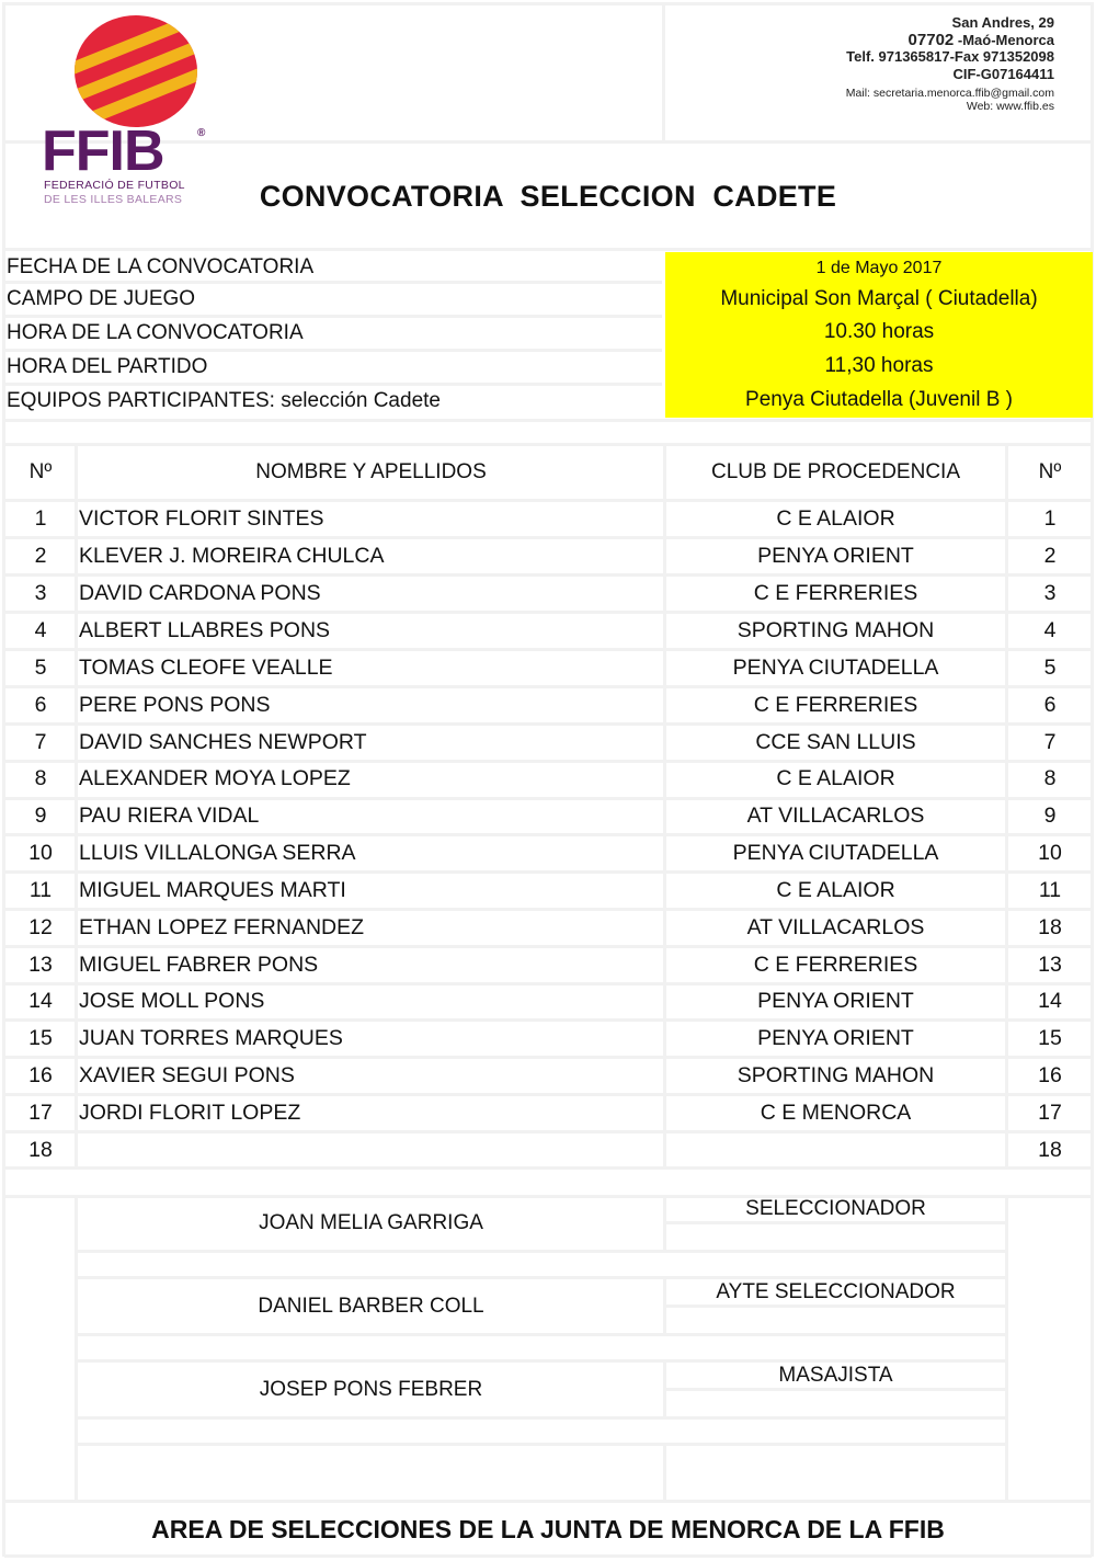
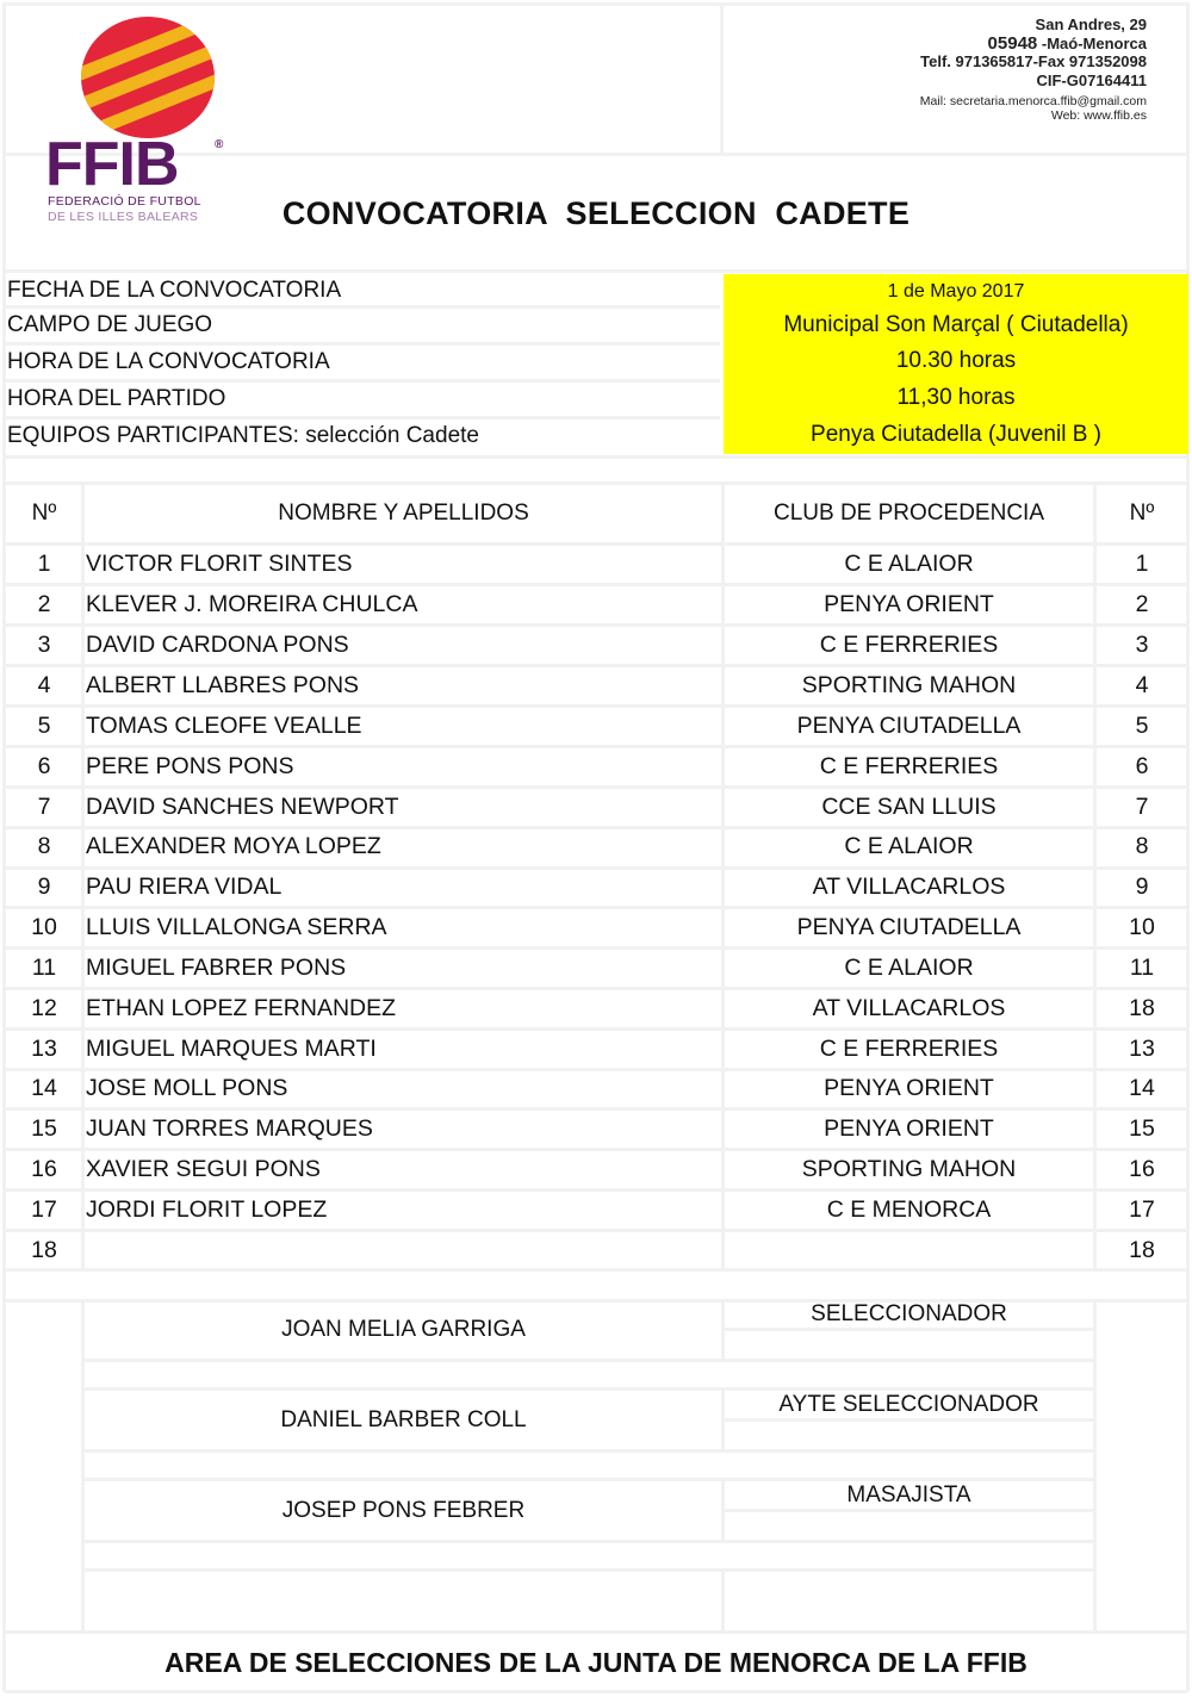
  FFIB
  ®
  FEDERACIÓ DE FUTBOL
  DE LES ILLES BALEARS
  San Andres, 29
- 07702 -Maó-Menorca
+ 05948 -Maó-Menorca
  Telf. 971365817-Fax 971352098
  CIF-G07164411
  Mail: secretaria.menorca.ffib@gmail.com
  Web: www.ffib.es
  CONVOCATORIA SELECCION CADETE
  FECHA DE LA CONVOCATORIA
  CAMPO DE JUEGO
  HORA DE LA CONVOCATORIA
  HORA DEL PARTIDO
  EQUIPOS PARTICIPANTES: selección Cadete
  1 de Mayo 2017
  Municipal Son Marçal ( Ciutadella)
  10.30 horas
  11,30 horas
  Penya Ciutadella (Juvenil B )
  Nº
  NOMBRE Y APELLIDOS
  CLUB DE PROCEDENCIA
  Nº
  1
  VICTOR FLORIT SINTES
  C E ALAIOR
  1
  2
  KLEVER J. MOREIRA CHULCA
  PENYA ORIENT
  2
  3
  DAVID CARDONA PONS
  C E FERRERIES
  3
  4
  ALBERT LLABRES PONS
  SPORTING MAHON
  4
  5
  TOMAS CLEOFE VEALLE
  PENYA CIUTADELLA
  5
  6
  PERE PONS PONS
  C E FERRERIES
  6
  7
  DAVID SANCHES NEWPORT
  CCE SAN LLUIS
  7
  8
  ALEXANDER MOYA LOPEZ
  C E ALAIOR
  8
  9
  PAU RIERA VIDAL
  AT VILLACARLOS
  9
  10
  LLUIS VILLALONGA SERRA
  PENYA CIUTADELLA
  10
  11
- MIGUEL MARQUES MARTI
+ MIGUEL FABRER PONS
  C E ALAIOR
  11
  12
  ETHAN LOPEZ FERNANDEZ
  AT VILLACARLOS
  18
  13
- MIGUEL FABRER PONS
+ MIGUEL MARQUES MARTI
  C E FERRERIES
  13
  14
  JOSE MOLL PONS
  PENYA ORIENT
  14
  15
  JUAN TORRES MARQUES
  PENYA ORIENT
  15
  16
  XAVIER SEGUI PONS
  SPORTING MAHON
  16
  17
  JORDI FLORIT LOPEZ
  C E MENORCA
  17
  18
  18
  JOAN MELIA GARRIGA
  SELECCIONADOR
  DANIEL BARBER COLL
  AYTE SELECCIONADOR
  JOSEP PONS FEBRER
  MASAJISTA
  AREA DE SELECCIONES DE LA JUNTA DE MENORCA DE LA FFIB
